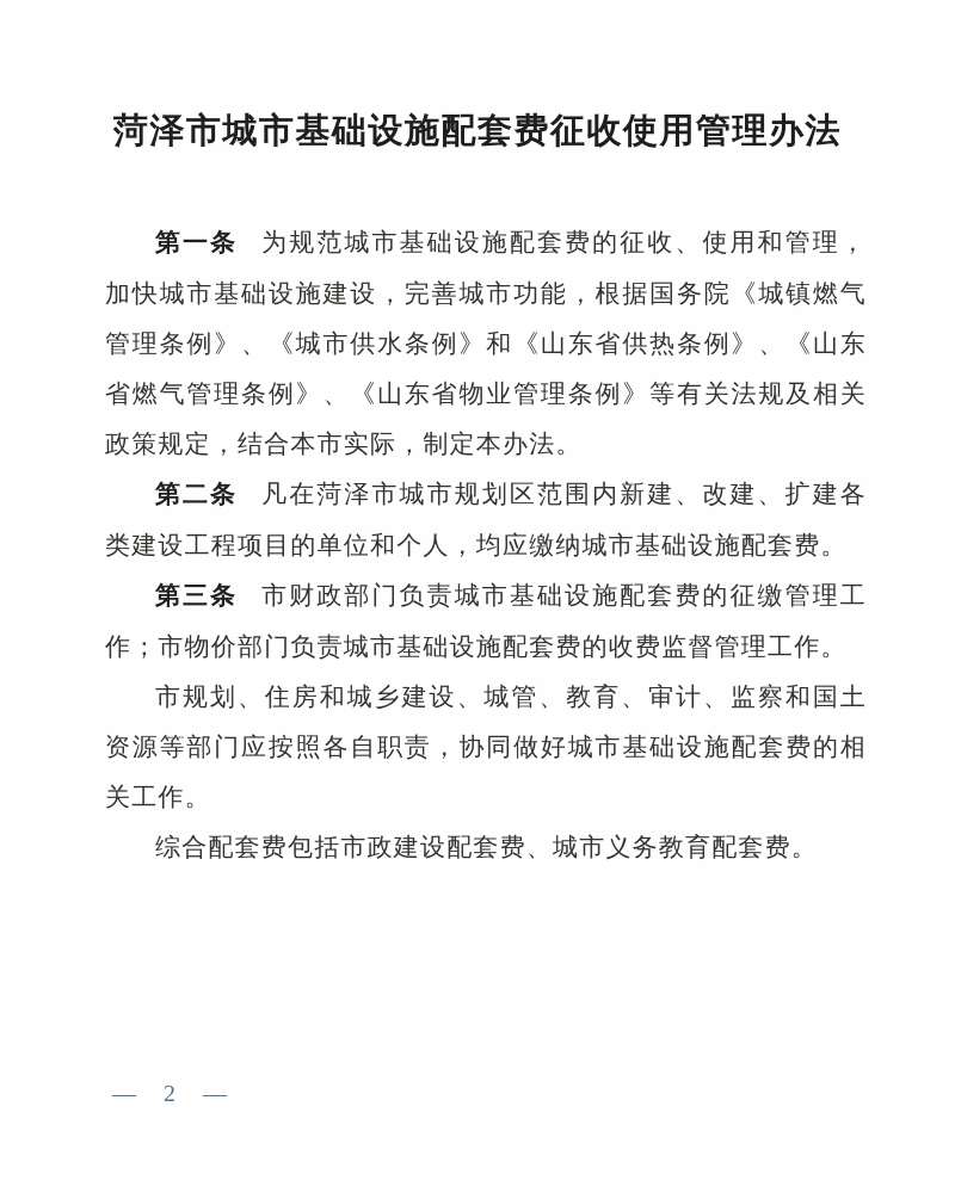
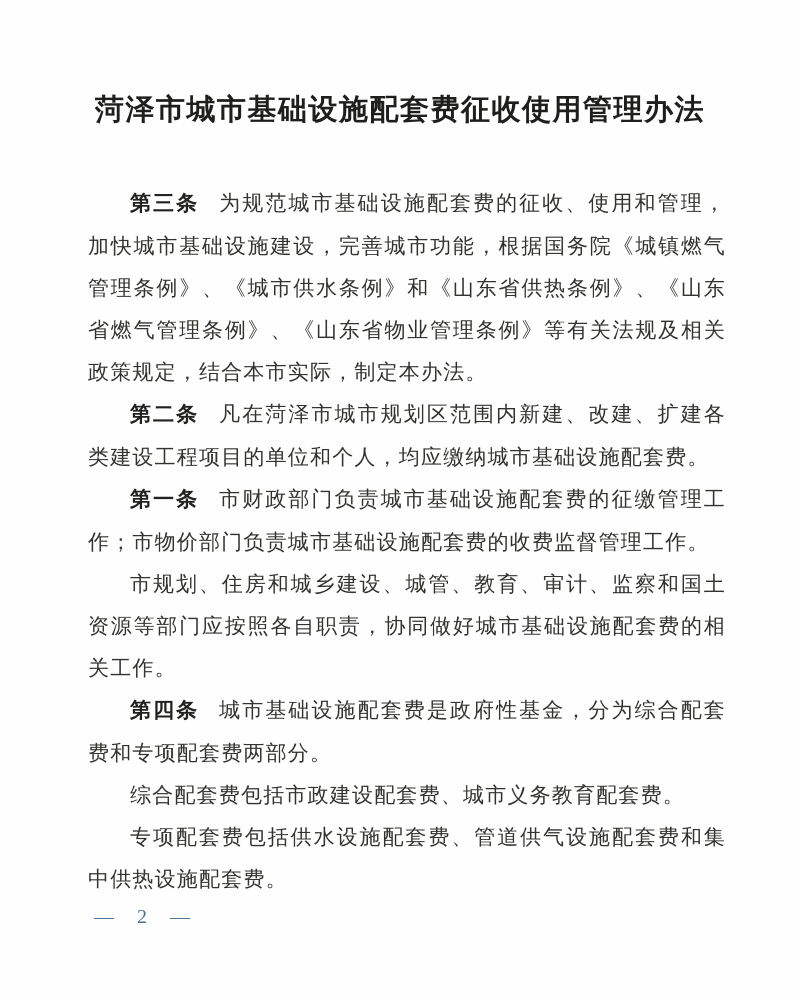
  菏泽市城市基础设施配套费征收使用管理办法
- 第一条 为规范城市基础设施配套费的征收、使用和管理，加快城市基础设施建设，完善城市功能，根据国务院《城镇燃气管理条例》、《城市供水条例》和《山东省供热条例》、《山东省燃气管理条例》、《山东省物业管理条例》等有关法规及相关政策规定，结合本市实际，制定本办法。
+ 第三条 为规范城市基础设施配套费的征收、使用和管理，加快城市基础设施建设，完善城市功能，根据国务院《城镇燃气管理条例》、《城市供水条例》和《山东省供热条例》、《山东省燃气管理条例》、《山东省物业管理条例》等有关法规及相关政策规定，结合本市实际，制定本办法。
  第二条 凡在菏泽市城市规划区范围内新建、改建、扩建各类建设工程项目的单位和个人，均应缴纳城市基础设施配套费。
- 第三条 市财政部门负责城市基础设施配套费的征缴管理工作；市物价部门负责城市基础设施配套费的收费监督管理工作。
+ 第一条 市财政部门负责城市基础设施配套费的征缴管理工作；市物价部门负责城市基础设施配套费的收费监督管理工作。
  市规划、住房和城乡建设、城管、教育、审计、监察和国土资源等部门应按照各自职责，协同做好城市基础设施配套费的相关工作。
+ 第四条 城市基础设施配套费是政府性基金，分为综合配套费和专项配套费两部分。
  综合配套费包括市政建设配套费、城市义务教育配套费。
+ 专项配套费包括供水设施配套费、管道供气设施配套费和集中供热设施配套费。
  — 2 —
